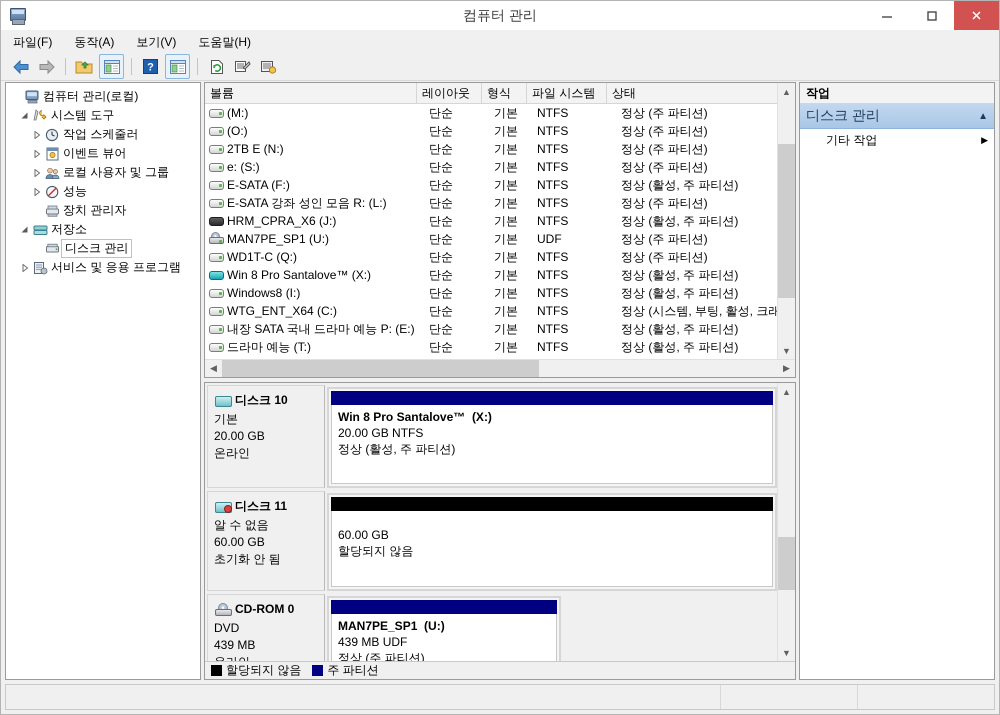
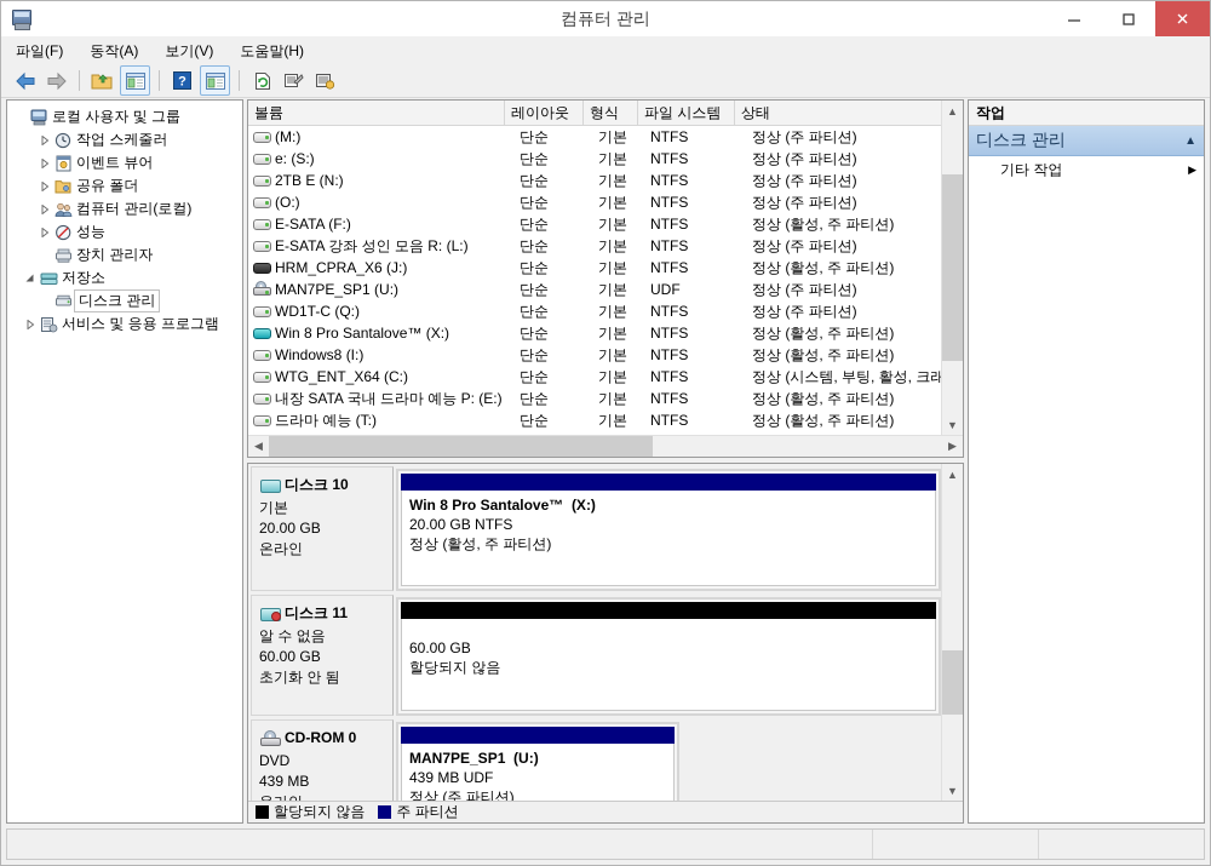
  컴퓨터 관리
  파일(F)
  동작(A)
  보기(V)
  도움말(H)
  ?
- 컴퓨터 관리(로컬)
+ 로컬 사용자 및 그룹
- 시스템 도구
  작업 스케줄러
  이벤트 뷰어
+ 공유 폴더
- 로컬 사용자 및 그룹
+ 컴퓨터 관리(로컬)
  성능
  장치 관리자
  저장소
  디스크 관리
  서비스 및 응용 프로그램
  볼륨
  레이아웃
  형식
  파일 시스템
  상태
  (M:)
  단순
  기본
  NTFS
  정상 (주 파티션)
- (O:)
+ e: (S:)
  단순
  기본
  NTFS
  정상 (주 파티션)
  2TB E (N:)
  단순
  기본
  NTFS
  정상 (주 파티션)
- e: (S:)
+ (O:)
  단순
  기본
  NTFS
  정상 (주 파티션)
  E-SATA (F:)
  단순
  기본
  NTFS
  정상 (활성, 주 파티션)
  E-SATA 강좌 성인 모음 R: (L:)
  단순
  기본
  NTFS
  정상 (주 파티션)
  HRM_CPRA_X6 (J:)
  단순
  기본
  NTFS
  정상 (활성, 주 파티션)
  MAN7PE_SP1 (U:)
  단순
  기본
  UDF
  정상 (주 파티션)
  WD1T-C (Q:)
  단순
  기본
  NTFS
  정상 (주 파티션)
  Win 8 Pro Santalove™ (X:)
  단순
  기본
  NTFS
  정상 (활성, 주 파티션)
  Windows8 (I:)
  단순
  기본
  NTFS
  정상 (활성, 주 파티션)
  WTG_ENT_X64 (C:)
  단순
  기본
  NTFS
  정상 (시스템, 부팅, 활성, 크래
  내장 SATA 국내 드라마 예능 P: (E:)
  단순
  기본
  NTFS
  정상 (활성, 주 파티션)
  드라마 예능 (T:)
  단순
  기본
  NTFS
  정상 (활성, 주 파티션)
  ▲
  ▼
  ◀
  ▶
  디스크 10
  기본
  20.00 GB
  온라인
  Win 8 Pro Santalove™ (X:)
  20.00 GB NTFS
  정상 (활성, 주 파티션)
  디스크 11
  알 수 없음
  60.00 GB
  초기화 안 됨
  60.00 GB
  할당되지 않음
  CD-ROM 0
  DVD
  439 MB
  MAN7PE_SP1 (U:)
  439 MB UDF
  정상 (주 파티션)
  ▲
  ▼
  할당되지 않음
  주 파티션
  작업
  디스크 관리
  ▲
  기타 작업
  ▶
